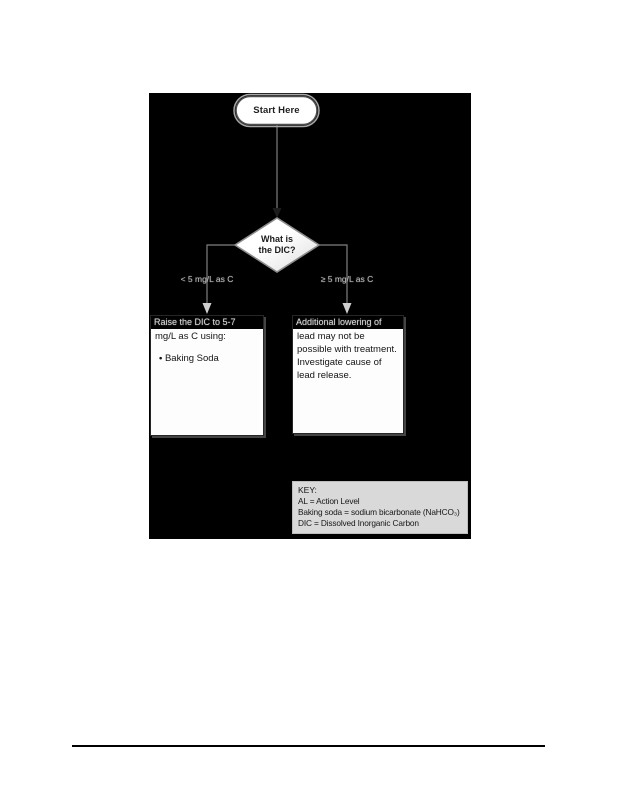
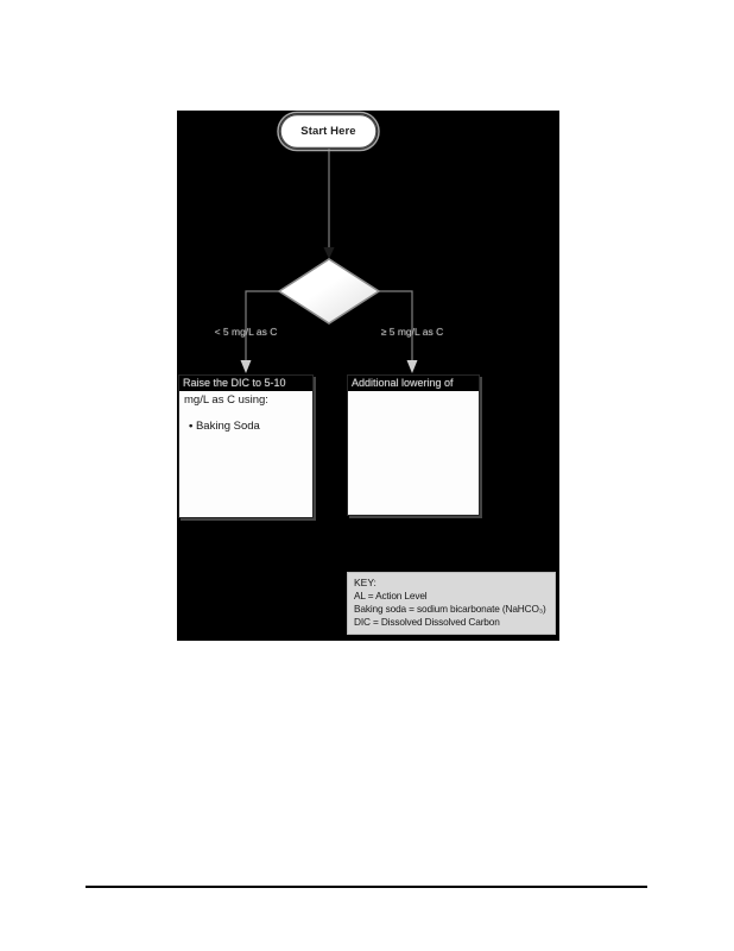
  Start Here
- What is
- the DIC?
  < 5 mg/L as C
  ≥ 5 mg/L as C
- Raise the DIC to 5-7
+ Raise the DIC to 5-10
  mg/L as C using:
  Baking Soda
  Additional lowering of
- lead may not be possible with treatment. Investigate cause of lead release.
  KEY:
  AL = Action Level
  Baking soda = sodium bicarbonate (NaHCO₃)
- DIC = Dissolved Inorganic Carbon
+ DIC = Dissolved Dissolved Carbon
